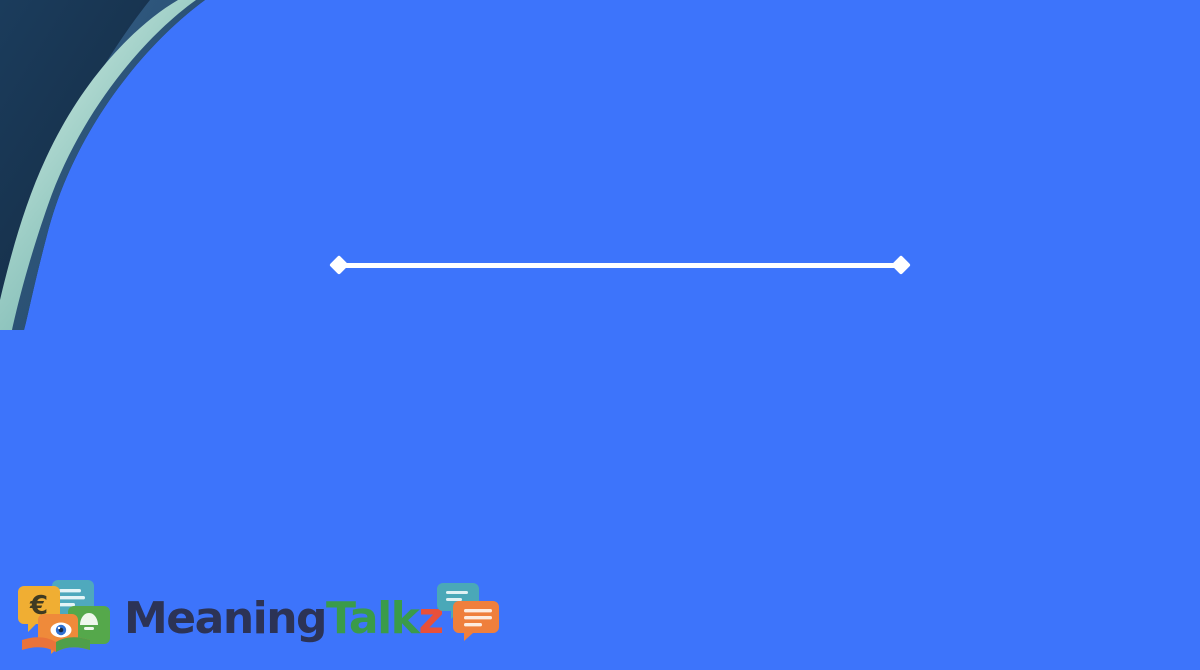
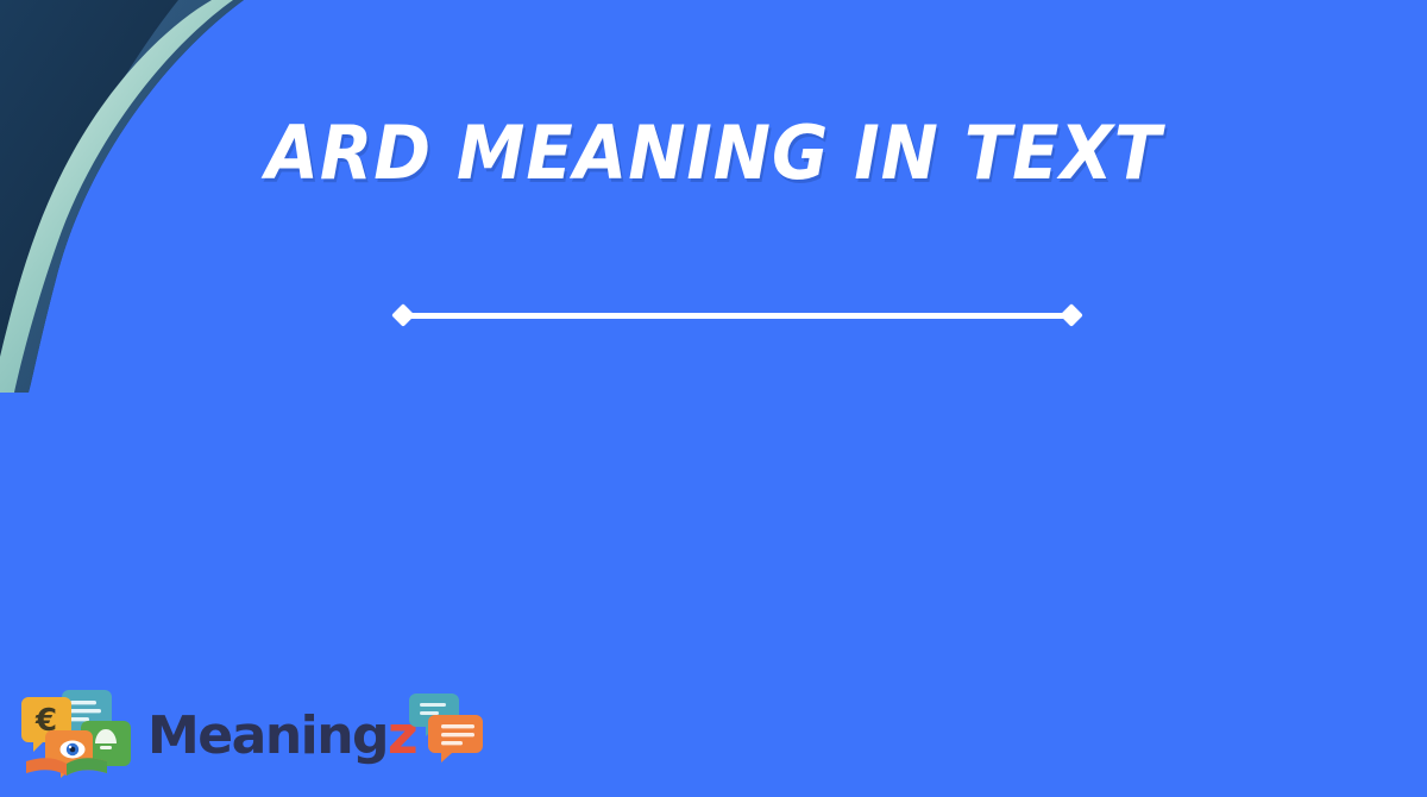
+ ARD MEANING IN TEXT
  €
  Meaning
- Talk
  z
